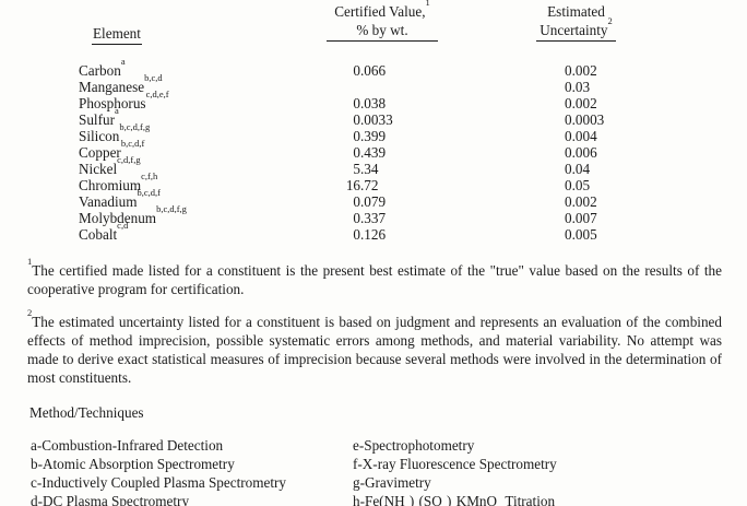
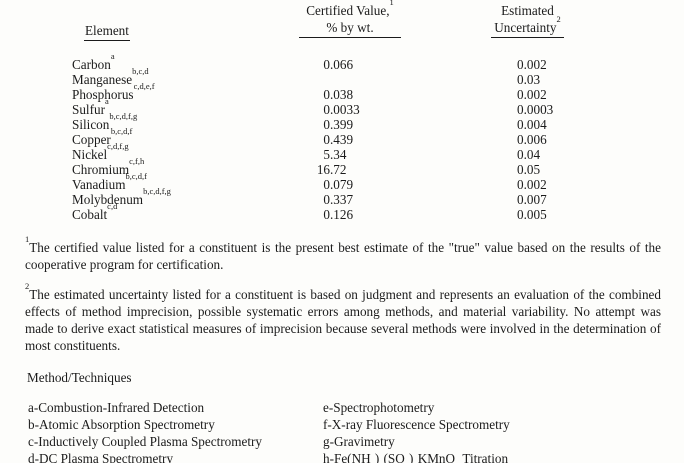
  Element
  Certified Value,1
  % by wt.
  Estimated
  Uncertainty2
  Carbona
  0.066
  0.002
  Manganeseb,c,d
  0.03
  Phosphorusc,d,e,f
  0.038
  0.002
  Sulfura
  0.0033
  0.0003
  Siliconb,c,d,f,g
  0.399
  0.004
  Copperb,c,d,f
  0.439
  0.006
  Nickelc,d,f,g
  5.34
  0.04
  Chromiumc,f,h
  16.72
  0.05
  Vanadiumb,c,d,f
  0.079
  0.002
  Molybdenumb,c,d,f,g
  0.337
  0.007
  Cobaltc,d
  0.126
  0.005
- 1The certified made listed for a constituent is the present best estimate of the "true" value based on the results of the cooperative program for certification.
+ 1The certified value listed for a constituent is the present best estimate of the "true" value based on the results of the cooperative program for certification.
  2The estimated uncertainty listed for a constituent is based on judgment and represents an evaluation of the combined effects of method imprecision, possible systematic errors among methods, and material variability. No attempt was made to derive exact statistical measures of imprecision because several methods were involved in the determination of most constituents.
  Method/Techniques
  a-Combustion-Infrared Detection
  b-Atomic Absorption Spectrometry
  c-Inductively Coupled Plasma Spectrometry
  d-DC Plasma Spectrometry
  e-Spectrophotometry
  f-X-ray Fluorescence Spectrometry
  g-Gravimetry
  h-Fe(NH ) (SO ) KMnO Titration
